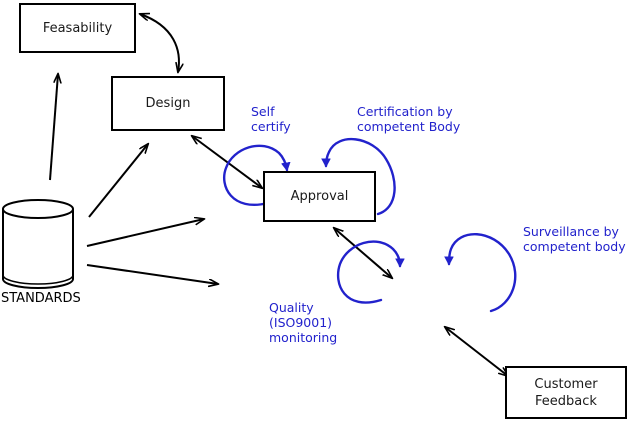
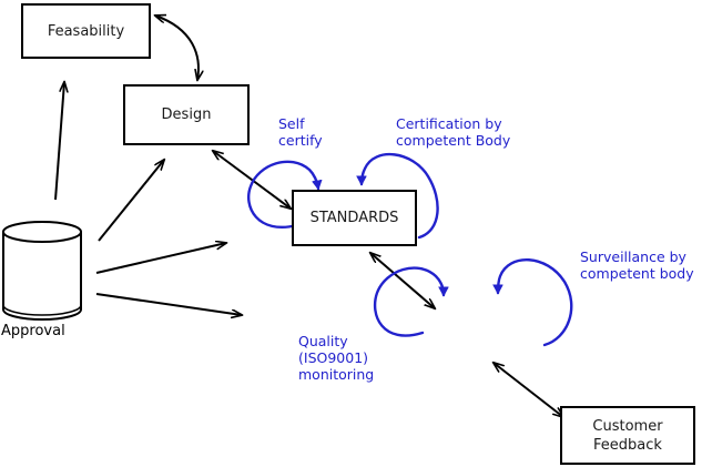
  Feasability
  Design
- Approval
+ STANDARDS
  Customer
  Feedback
- STANDARDS
+ Approval
  Self
  certify
  Certification by
  competent Body
  Surveillance by
  competent body
  Quality
  (ISO9001)
  monitoring
